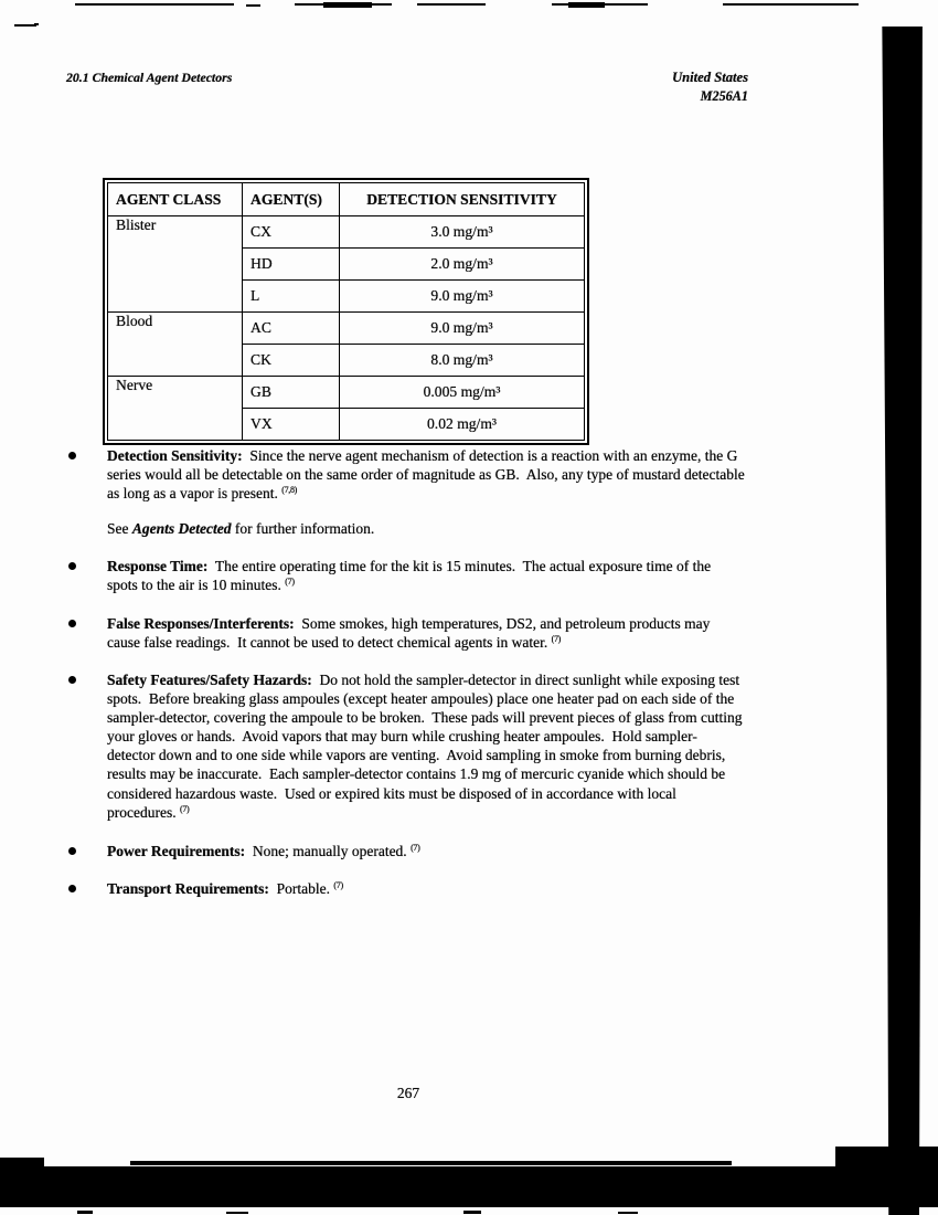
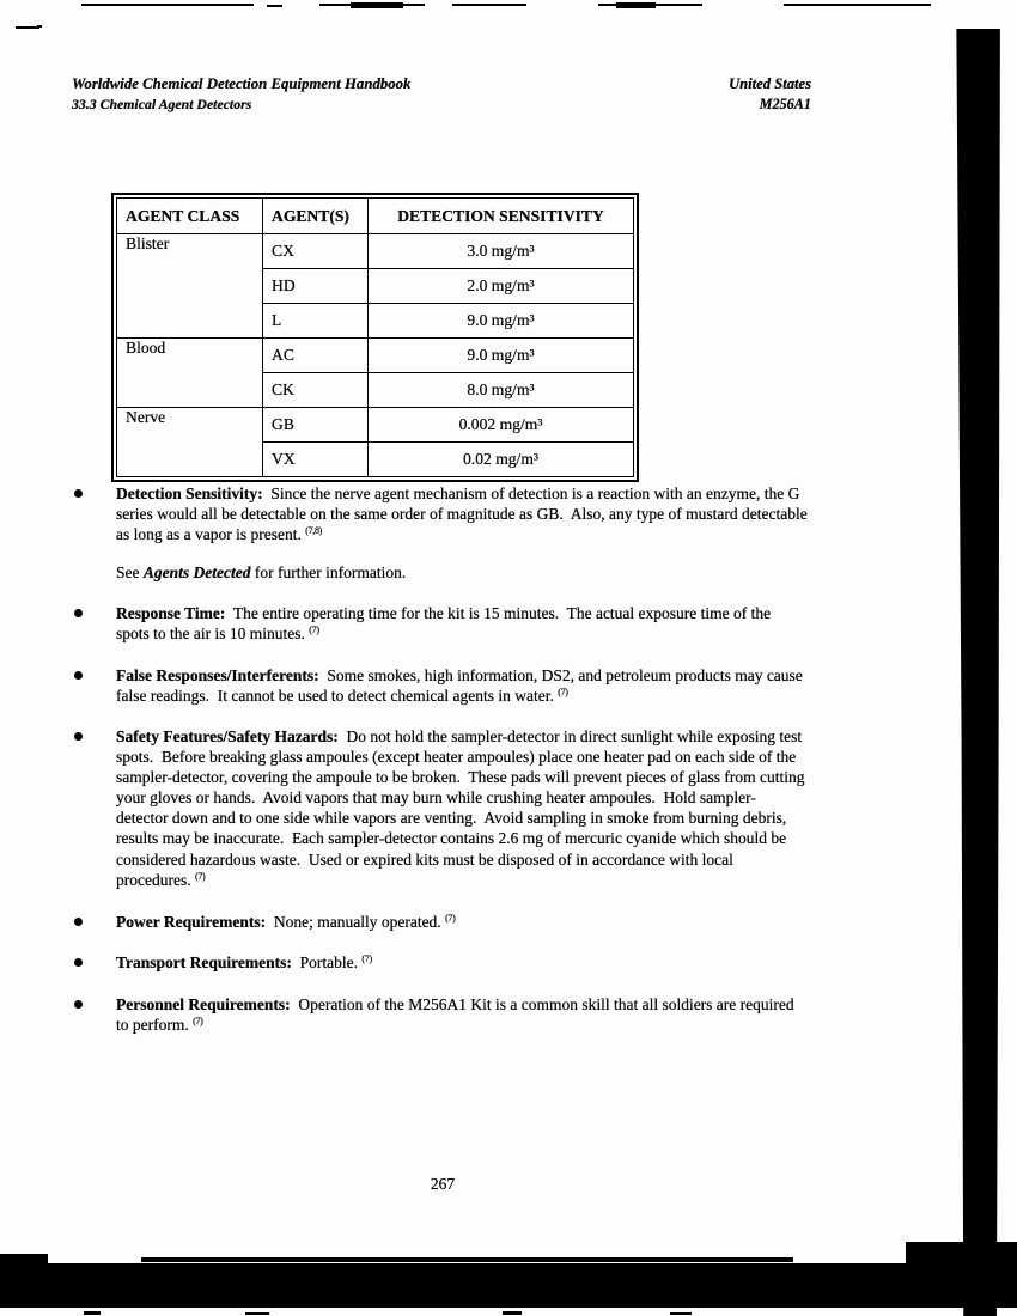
+ Worldwide Chemical Detection Equipment Handbook
- 20.1 Chemical Agent Detectors
+ 33.3 Chemical Agent Detectors
  United States
  M256A1
  AGENT CLASS	AGENT(S)	DETECTION SENSITIVITY
  Blister	CX	3.0 mg/m³
  HD	2.0 mg/m³
  L	9.0 mg/m³
  Blood	AC	9.0 mg/m³
  CK	8.0 mg/m³
- Nerve	GB	0.005 mg/m³
+ Nerve	GB	0.002 mg/m³
  VX	0.02 mg/m³
  Detection Sensitivity: Since the nerve agent mechanism of detection is a reaction with an enzyme, the G series would all be detectable on the same order of magnitude as GB. Also, any type of mustard detectable as long as a vapor is present. (7,8)
  See Agents Detected for further information.
  Response Time: The entire operating time for the kit is 15 minutes. The actual exposure time of the spots to the air is 10 minutes. (7)
- False Responses/Interferents: Some smokes, high temperatures, DS2, and petroleum products may cause false readings. It cannot be used to detect chemical agents in water. (7)
+ False Responses/Interferents: Some smokes, high information, DS2, and petroleum products may cause false readings. It cannot be used to detect chemical agents in water. (7)
- Safety Features/Safety Hazards: Do not hold the sampler-detector in direct sunlight while exposing test spots. Before breaking glass ampoules (except heater ampoules) place one heater pad on each side of the sampler-detector, covering the ampoule to be broken. These pads will prevent pieces of glass from cutting your gloves or hands. Avoid vapors that may burn while crushing heater ampoules. Hold sampler-detector down and to one side while vapors are venting. Avoid sampling in smoke from burning debris, results may be inaccurate. Each sampler-detector contains 1.9 mg of mercuric cyanide which should be considered hazardous waste. Used or expired kits must be disposed of in accordance with local procedures. (7)
+ Safety Features/Safety Hazards: Do not hold the sampler-detector in direct sunlight while exposing test spots. Before breaking glass ampoules (except heater ampoules) place one heater pad on each side of the sampler-detector, covering the ampoule to be broken. These pads will prevent pieces of glass from cutting your gloves or hands. Avoid vapors that may burn while crushing heater ampoules. Hold sampler-detector down and to one side while vapors are venting. Avoid sampling in smoke from burning debris, results may be inaccurate. Each sampler-detector contains 2.6 mg of mercuric cyanide which should be considered hazardous waste. Used or expired kits must be disposed of in accordance with local procedures. (7)
  Power Requirements: None; manually operated. (7)
  Transport Requirements: Portable. (7)
+ Personnel Requirements: Operation of the M256A1 Kit is a common skill that all soldiers are required to perform. (7)
  267
